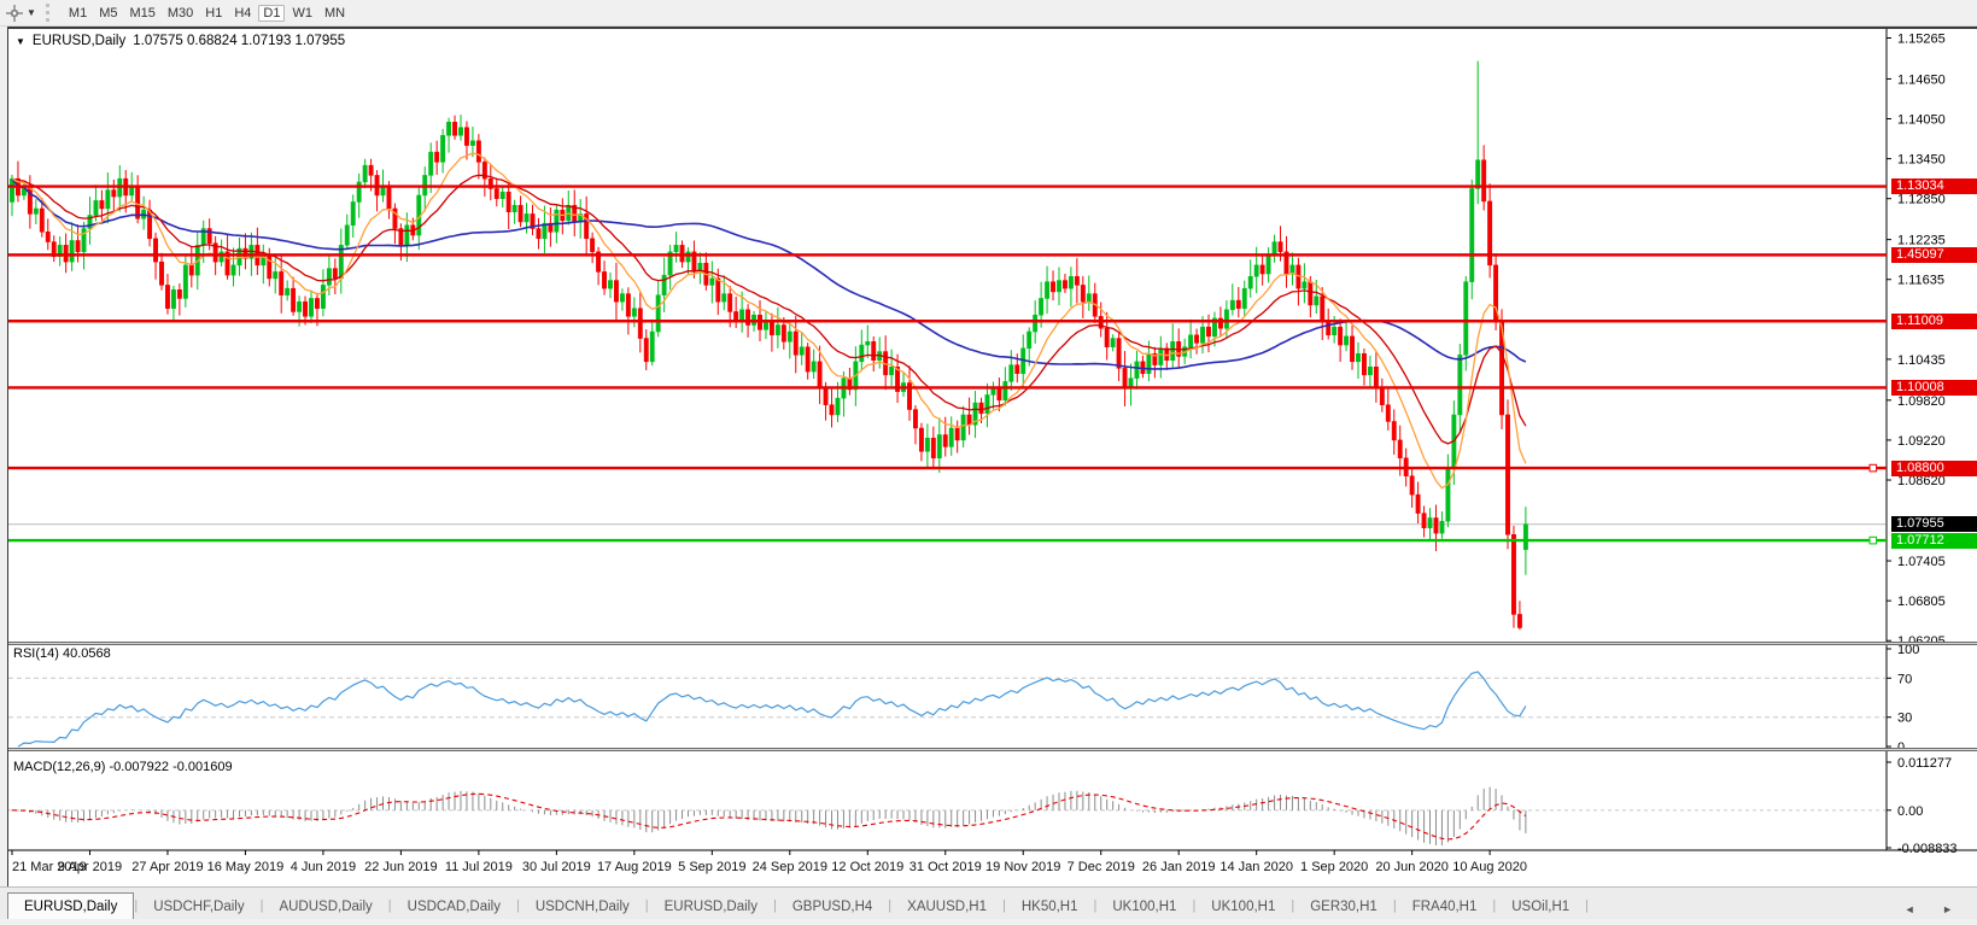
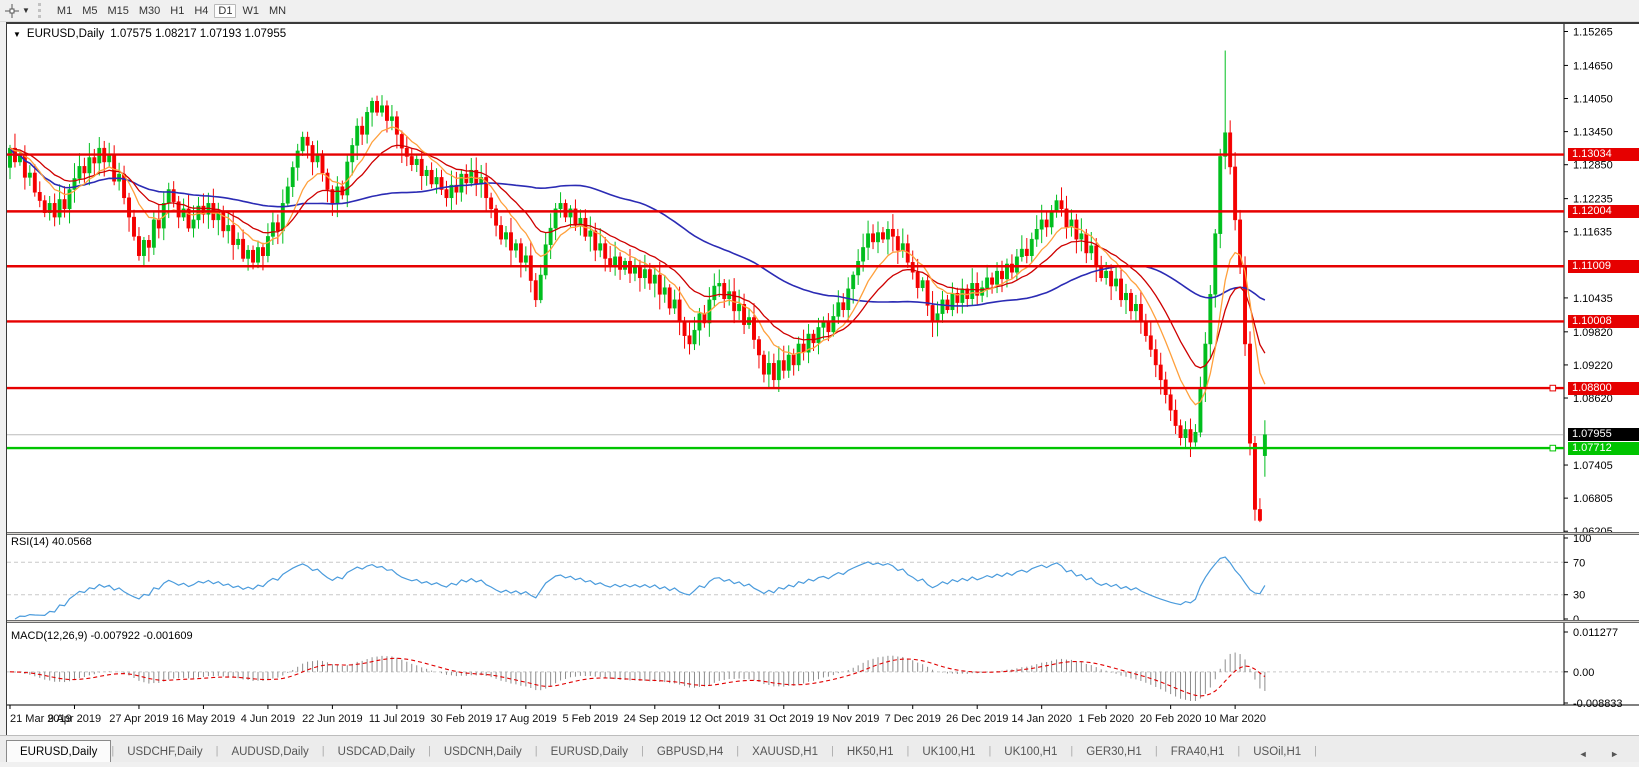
  ▼
  M1 M5 M15 M30 H1 H4 D1 W1 MN
  1.15265
  1.14650
  1.14050
  1.13450
  1.12850
  1.12235
  1.11635
  1.10435
  1.09820
  1.09220
  1.08620
  1.07405
  1.06805
  100
  70
  30
  0.011277
  0.00
  -0.008833
  21 Mar 2019
  9 Apr 2019
  27 Apr 2019
  16 May 2019
  4 Jun 2019
  22 Jun 2019
  11 Jul 2019
- 30 Jul 2019
+ 30 Feb 2019
  17 Aug 2019
- 5 Sep 2019
+ 5 Feb 2019
  24 Sep 2019
  12 Oct 2019
  31 Oct 2019
  19 Nov 2019
  7 Dec 2019
- 26 Jan 2019
+ 26 Dec 2019
  14 Jan 2020
- 1 Sep 2020
+ 1 Feb 2020
- 20 Jun 2020
+ 20 Feb 2020
- 10 Aug 2020
+ 10 Mar 2020
  ▼
  EURUSD,Daily
- 1.07575 0.68824 1.07193 1.07955
+ 1.07575 1.08217 1.07193 1.07955
  RSI(14) 40.0568
  MACD(12,26,9) -0.007922 -0.001609
  1.13034
- 1.45097
+ 1.12004
  1.11009
  1.10008
  1.08800
  1.07955
  1.07712
  EURUSD,Daily
  |
  USDCHF,Daily
  |
  AUDUSD,Daily
  |
  USDCAD,Daily
  |
  USDCNH,Daily
  |
  EURUSD,Daily
  |
  GBPUSD,H4
  |
  XAUUSD,H1
  |
  HK50,H1
  |
  UK100,H1
  |
  UK100,H1
  |
  GER30,H1
  |
  FRA40,H1
  |
  USOil,H1
  |
  ◄ ►
